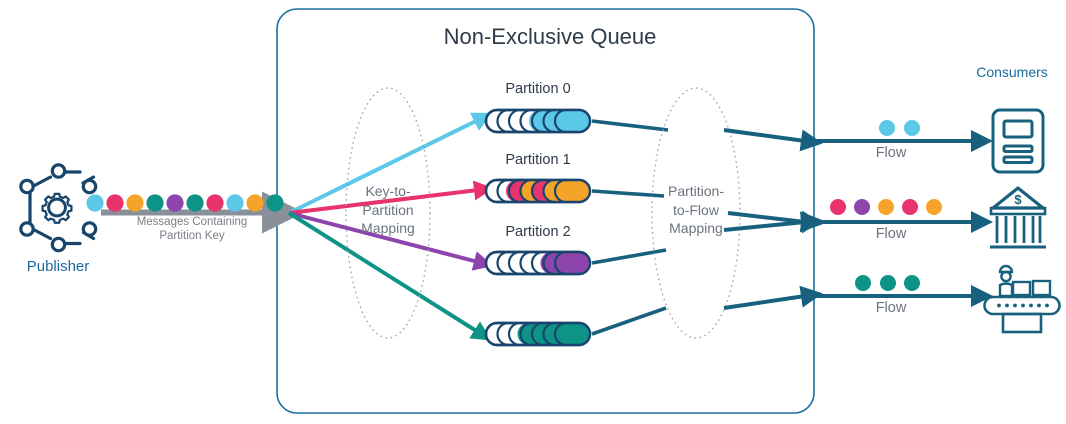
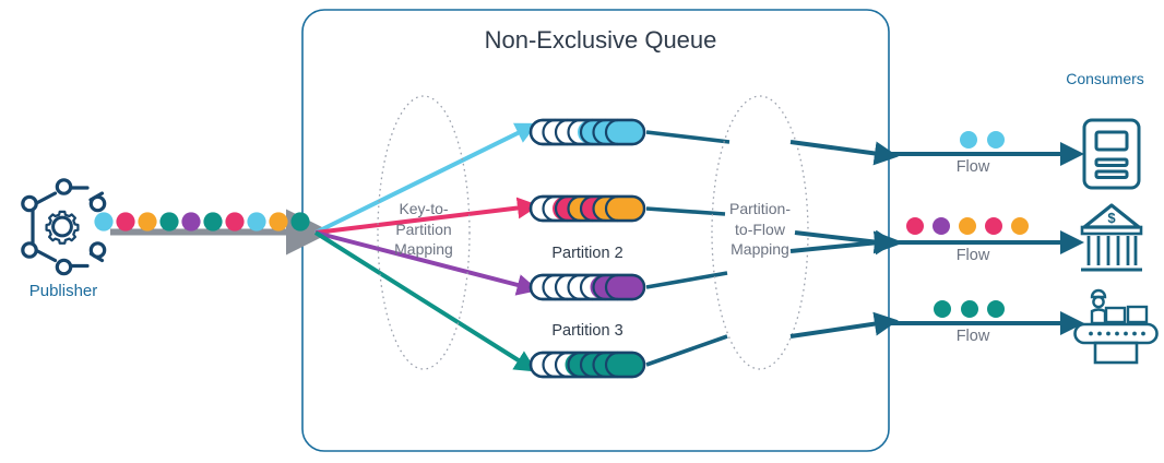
  $
  Publisher
- Messages Containing
- Partition Key
  Non-Exclusive Queue
  Key-to-
  Partition
  Mapping
  Partition-
  to-Flow
  Mapping
- Partition 0
- Partition 1
  Partition 2
+ Partition 3
  Flow
  Flow
  Flow
  Consumers
